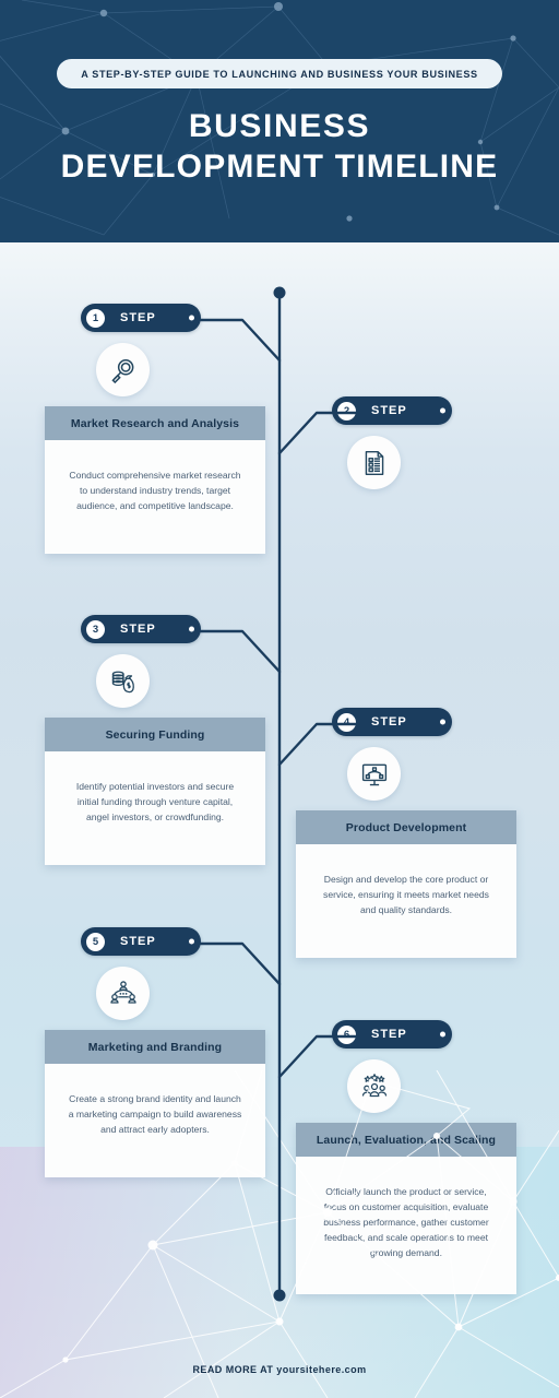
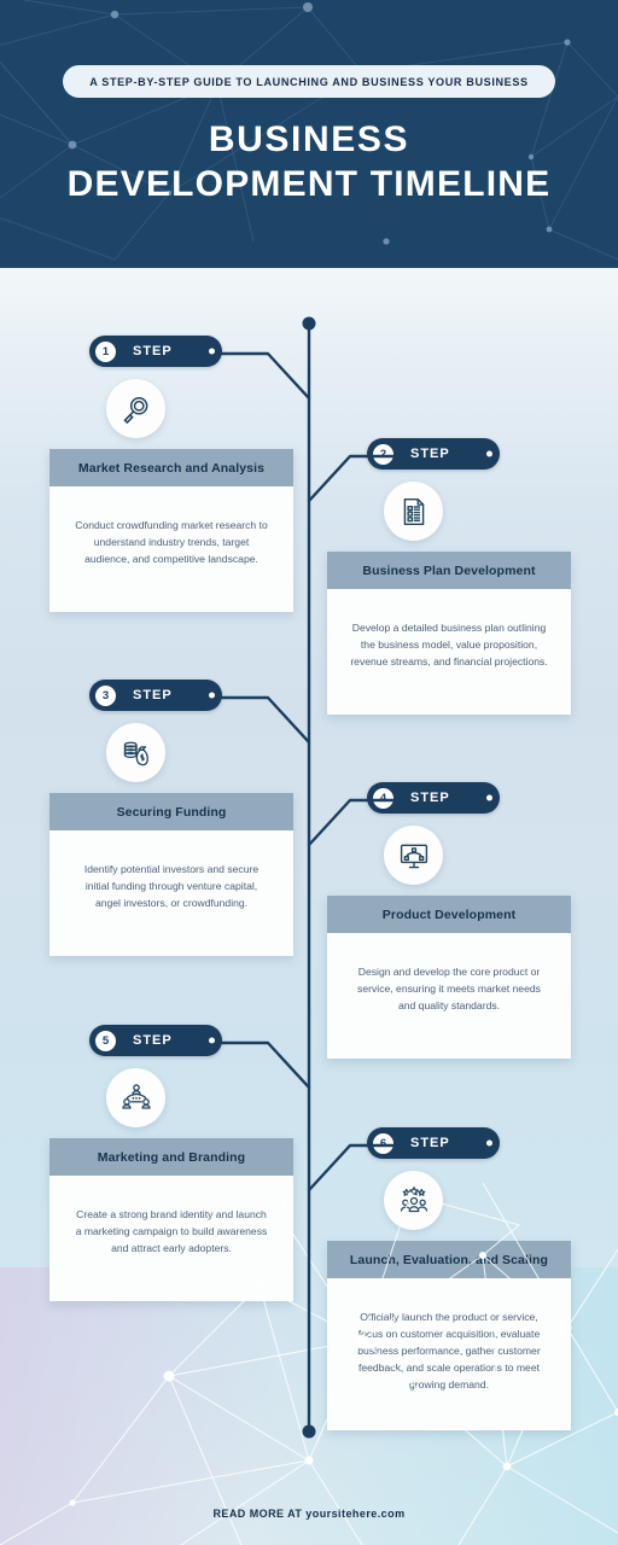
  A STEP-BY-STEP GUIDE TO LAUNCHING AND BUSINESS YOUR BUSINESS
  BUSINESS
  DEVELOPMENT TIMELINE
  1
  STEP
  Market Research and Analysis
- Conduct comprehensive market research to understand industry trends, target audience, and competitive landscape.
+ Conduct crowdfunding market research to understand industry trends, target audience, and competitive landscape.
  2
  STEP
+ Business Plan Development
+ Develop a detailed business plan outlining the business model, value proposition, revenue streams, and financial projections.
  3
  STEP
  Securing Funding
  Identify potential investors and secure initial funding through venture capital, angel investors, or crowdfunding.
  4
  STEP
  Product Development
  Design and develop the core product or service, ensuring it meets market needs and quality standards.
  5
  STEP
  Marketing and Branding
  Create a strong brand identity and launch a marketing campaign to build awareness and attract early adopters.
  6
  STEP
  Launch, Evaluation, and Scaling
  Officially launch the product or service, focus on customer acquisition, evaluate business performance, gather customer feedback, and scale operations to meet growing demand.
  READ MORE AT yoursitehere.com
